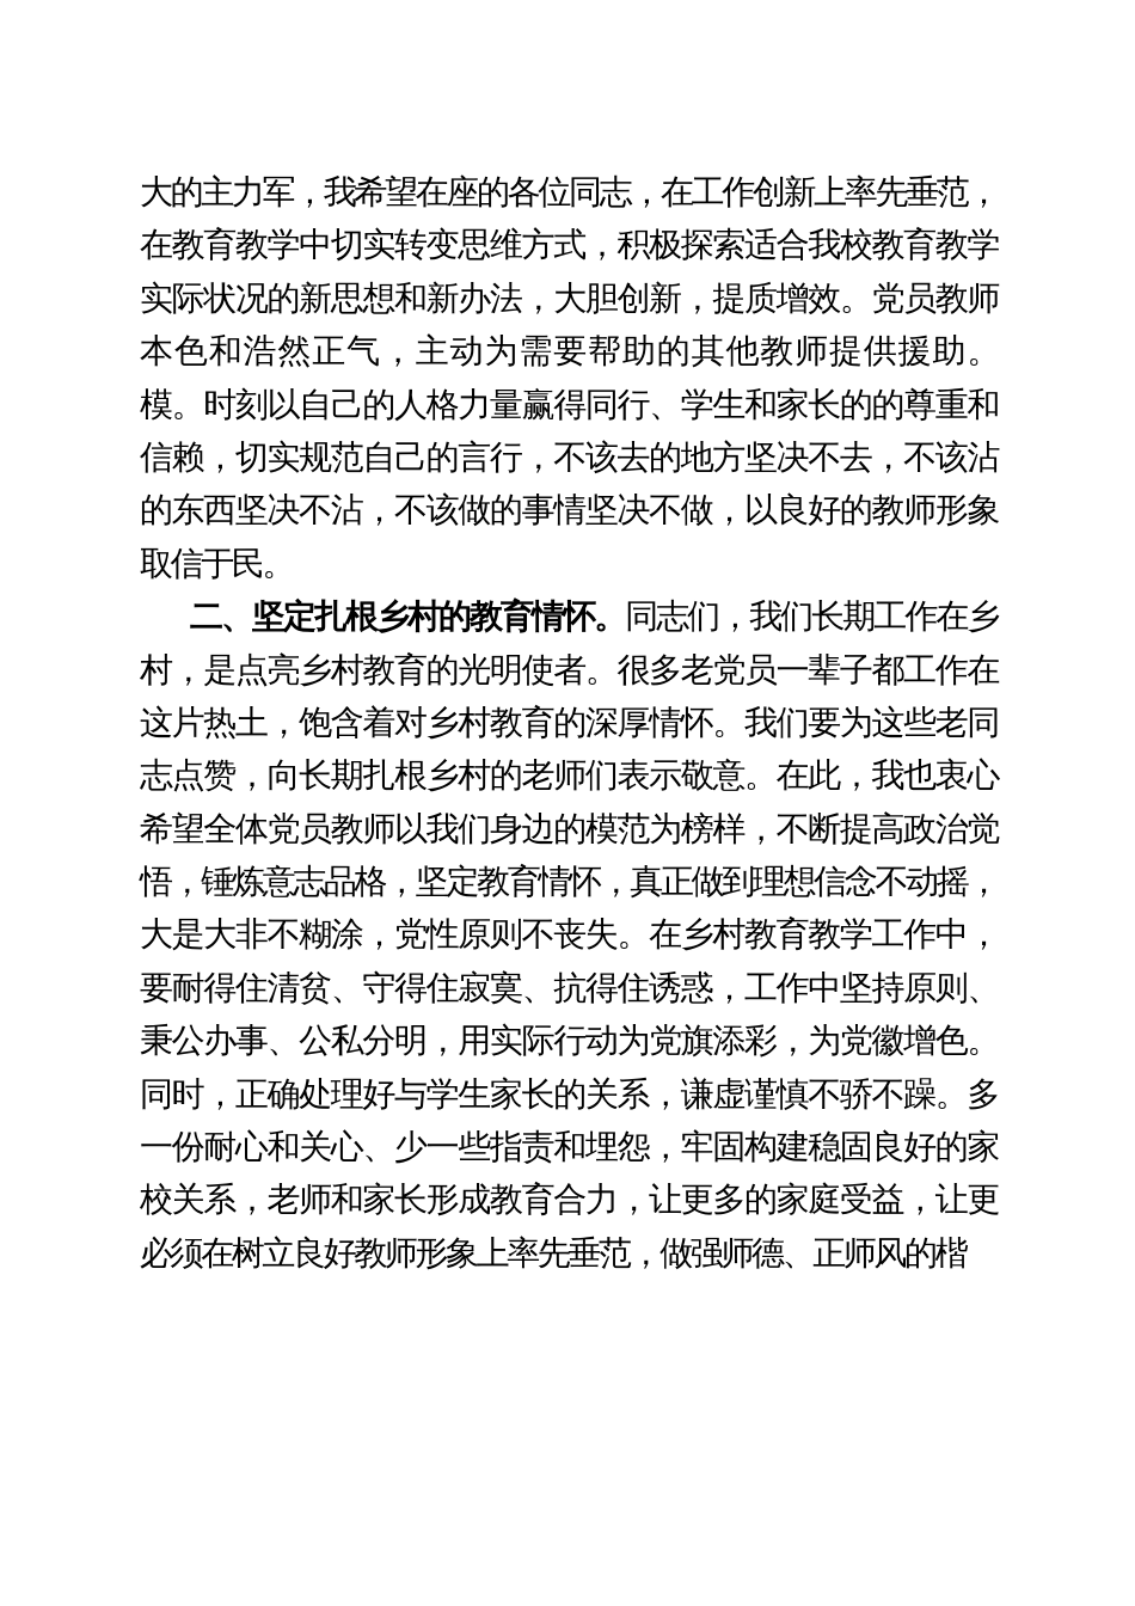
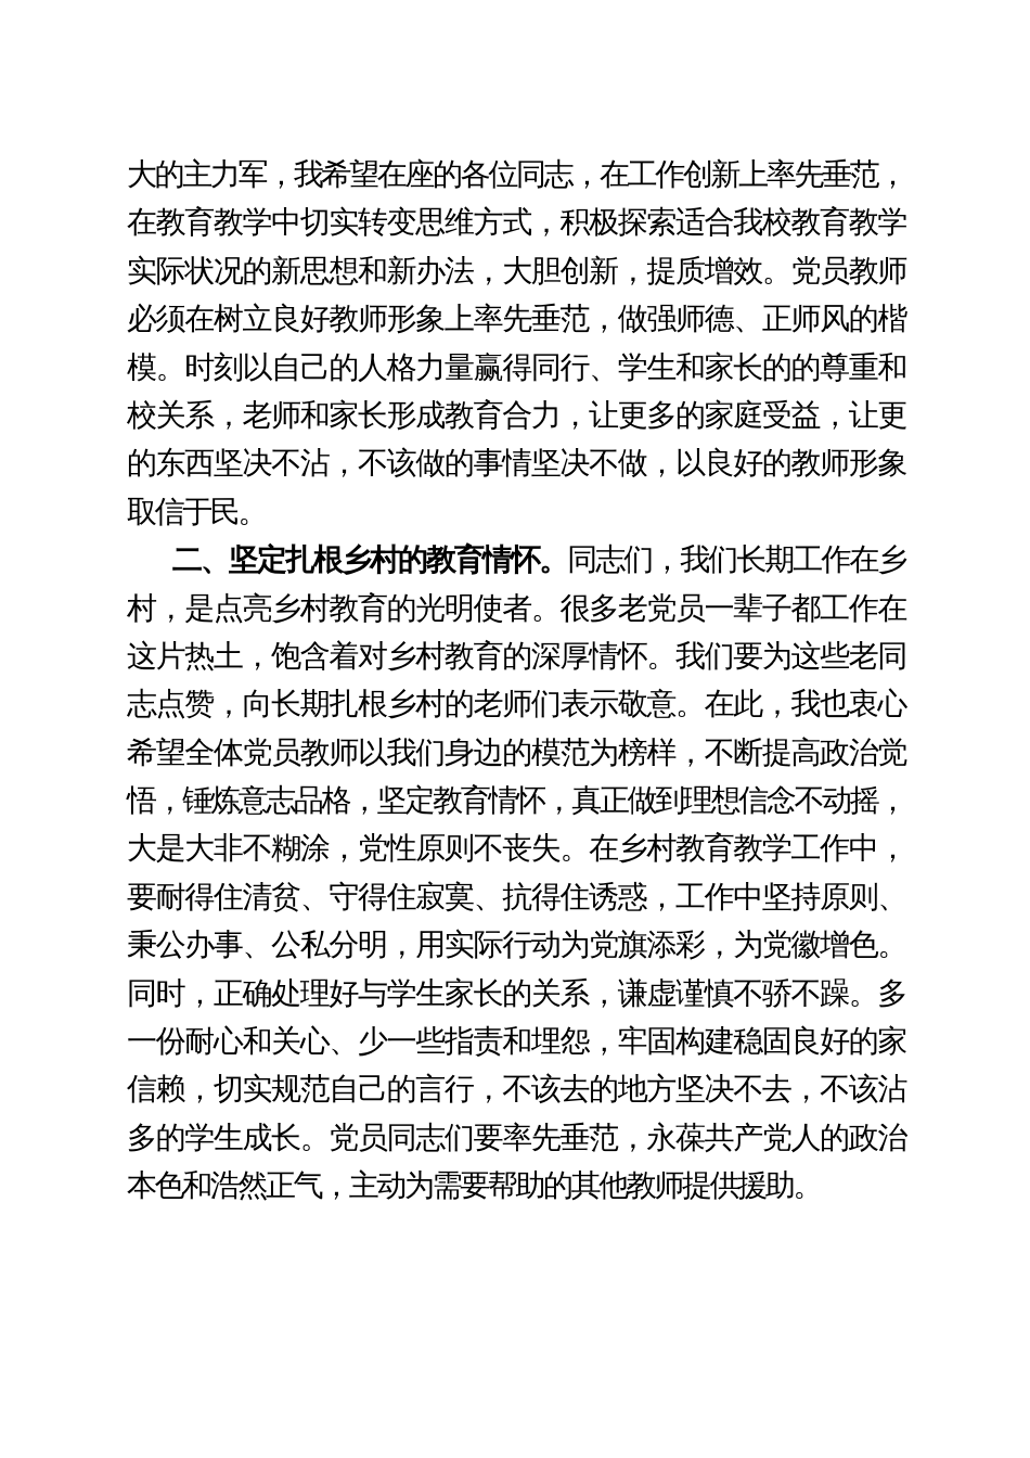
  大的主力军，我希望在座的各位同志，在工作创新上率先垂范，
  在教育教学中切实转变思维方式，积极探索适合我校教育教学
  实际状况的新思想和新办法，大胆创新，提质增效。党员教师
- 本色和浩然正气，主动为需要帮助的其他教师提供援助。
+ 必须在树立良好教师形象上率先垂范，做强师德、正师风的楷
  模。时刻以自己的人格力量赢得同行、学生和家长的的尊重和
- 信赖，切实规范自己的言行，不该去的地方坚决不去，不该沾
+ 校关系，老师和家长形成教育合力，让更多的家庭受益，让更
  的东西坚决不沾，不该做的事情坚决不做，以良好的教师形象
  取信于民。
  二、坚定扎根乡村的教育情怀。同志们，我们长期工作在乡
  村，是点亮乡村教育的光明使者。很多老党员一辈子都工作在
  这片热土，饱含着对乡村教育的深厚情怀。我们要为这些老同
  志点赞，向长期扎根乡村的老师们表示敬意。在此，我也衷心
  希望全体党员教师以我们身边的模范为榜样，不断提高政治觉
  悟，锤炼意志品格，坚定教育情怀，真正做到理想信念不动摇，
  大是大非不糊涂，党性原则不丧失。在乡村教育教学工作中，
  要耐得住清贫、守得住寂寞、抗得住诱惑，工作中坚持原则、
  秉公办事、公私分明，用实际行动为党旗添彩，为党徽增色。
  同时，正确处理好与学生家长的关系，谦虚谨慎不骄不躁。多
  一份耐心和关心、少一些指责和埋怨，牢固构建稳固良好的家
- 校关系，老师和家长形成教育合力，让更多的家庭受益，让更
+ 信赖，切实规范自己的言行，不该去的地方坚决不去，不该沾
+ 多的学生成长。党员同志们要率先垂范，永葆共产党人的政治
- 必须在树立良好教师形象上率先垂范，做强师德、正师风的楷
+ 本色和浩然正气，主动为需要帮助的其他教师提供援助。
